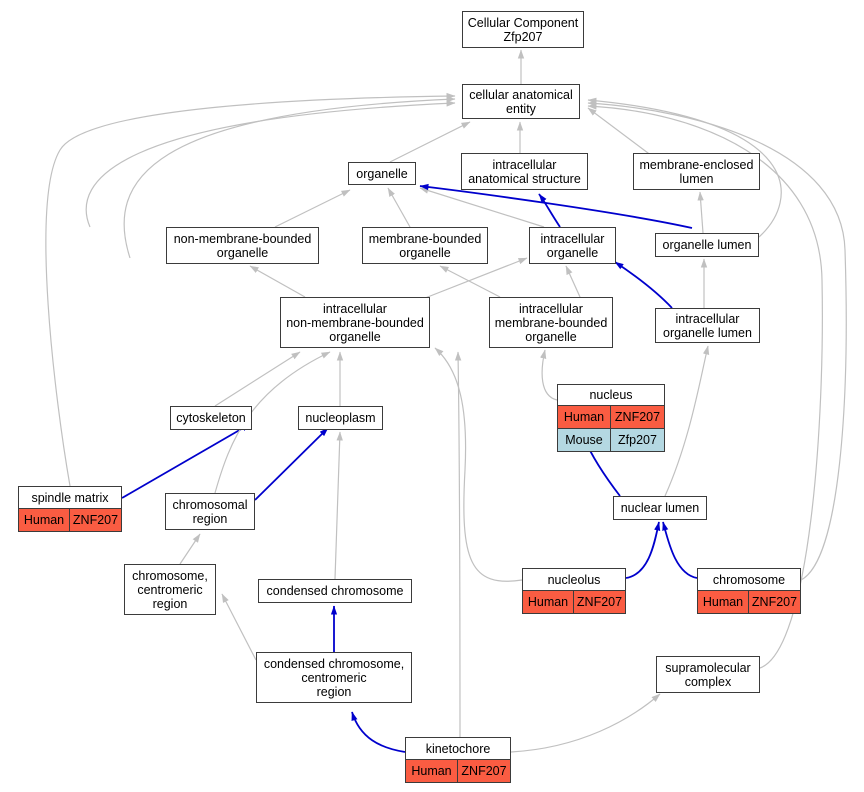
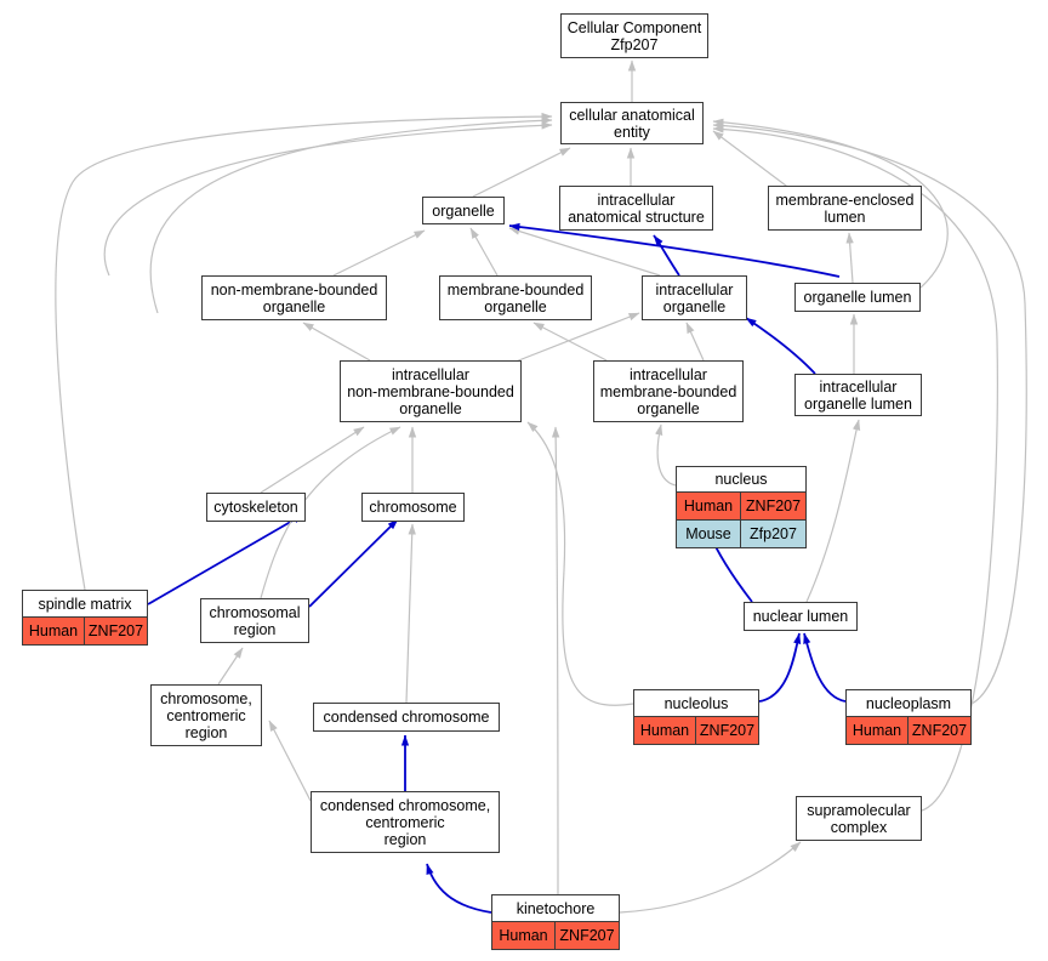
  Cellular Component
  Zfp207
  cellular anatomical
  entity
  organelle
  intracellular
  anatomical structure
  membrane-enclosed
  lumen
  non-membrane-bounded
  organelle
  membrane-bounded
  organelle
  intracellular
  organelle
  organelle lumen
  intracellular
  non-membrane-bounded
  organelle
  intracellular
  membrane-bounded
  organelle
  intracellular
  organelle lumen
  nucleus
  Human
  ZNF207
  Mouse
  Zfp207
  cytoskeleton
- nucleoplasm
+ chromosome
  spindle matrix
  Human
  ZNF207
  chromosomal
  region
  nuclear lumen
  chromosome,
  centromeric
  region
  condensed chromosome
  nucleolus
  Human
  ZNF207
- chromosome
+ nucleoplasm
  Human
  ZNF207
  condensed chromosome,
  centromeric
  region
  supramolecular
  complex
  kinetochore
  Human
  ZNF207
